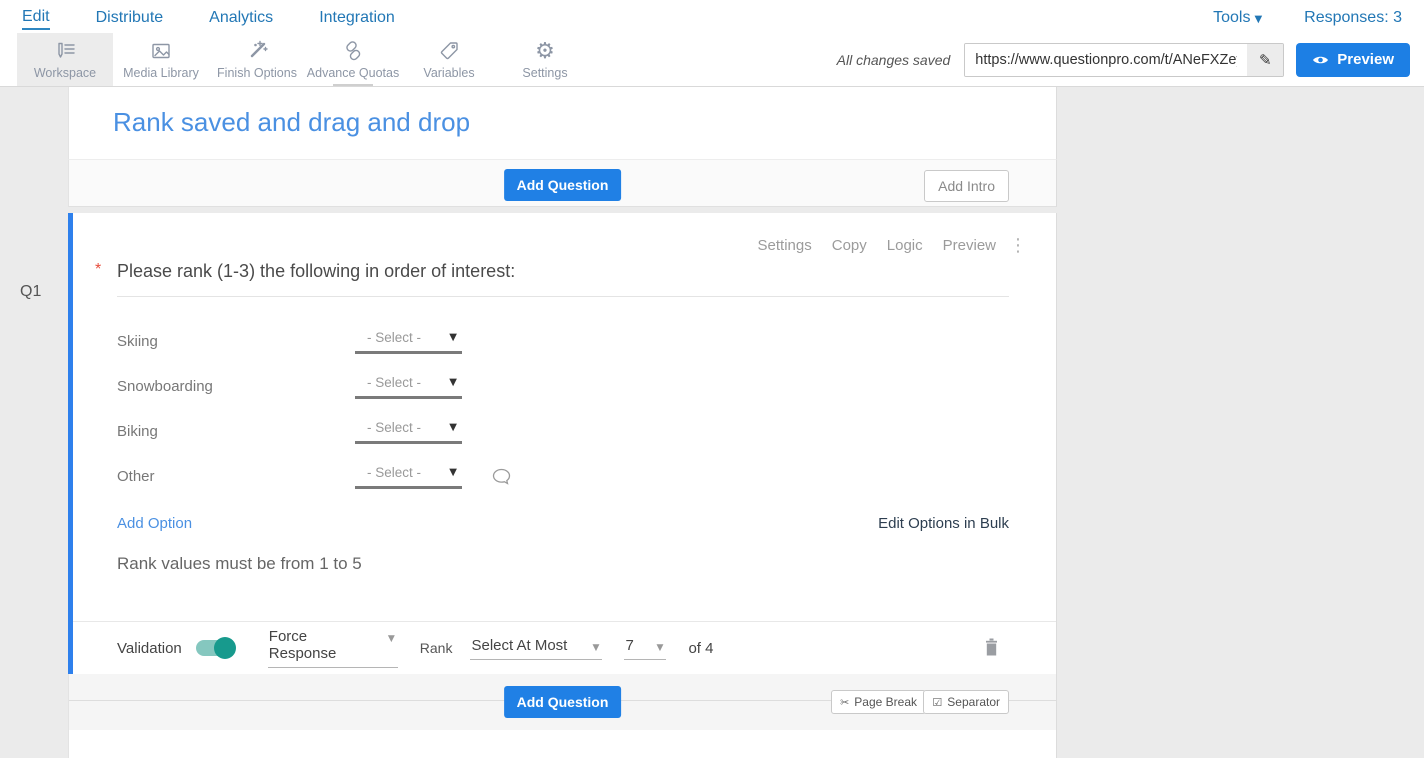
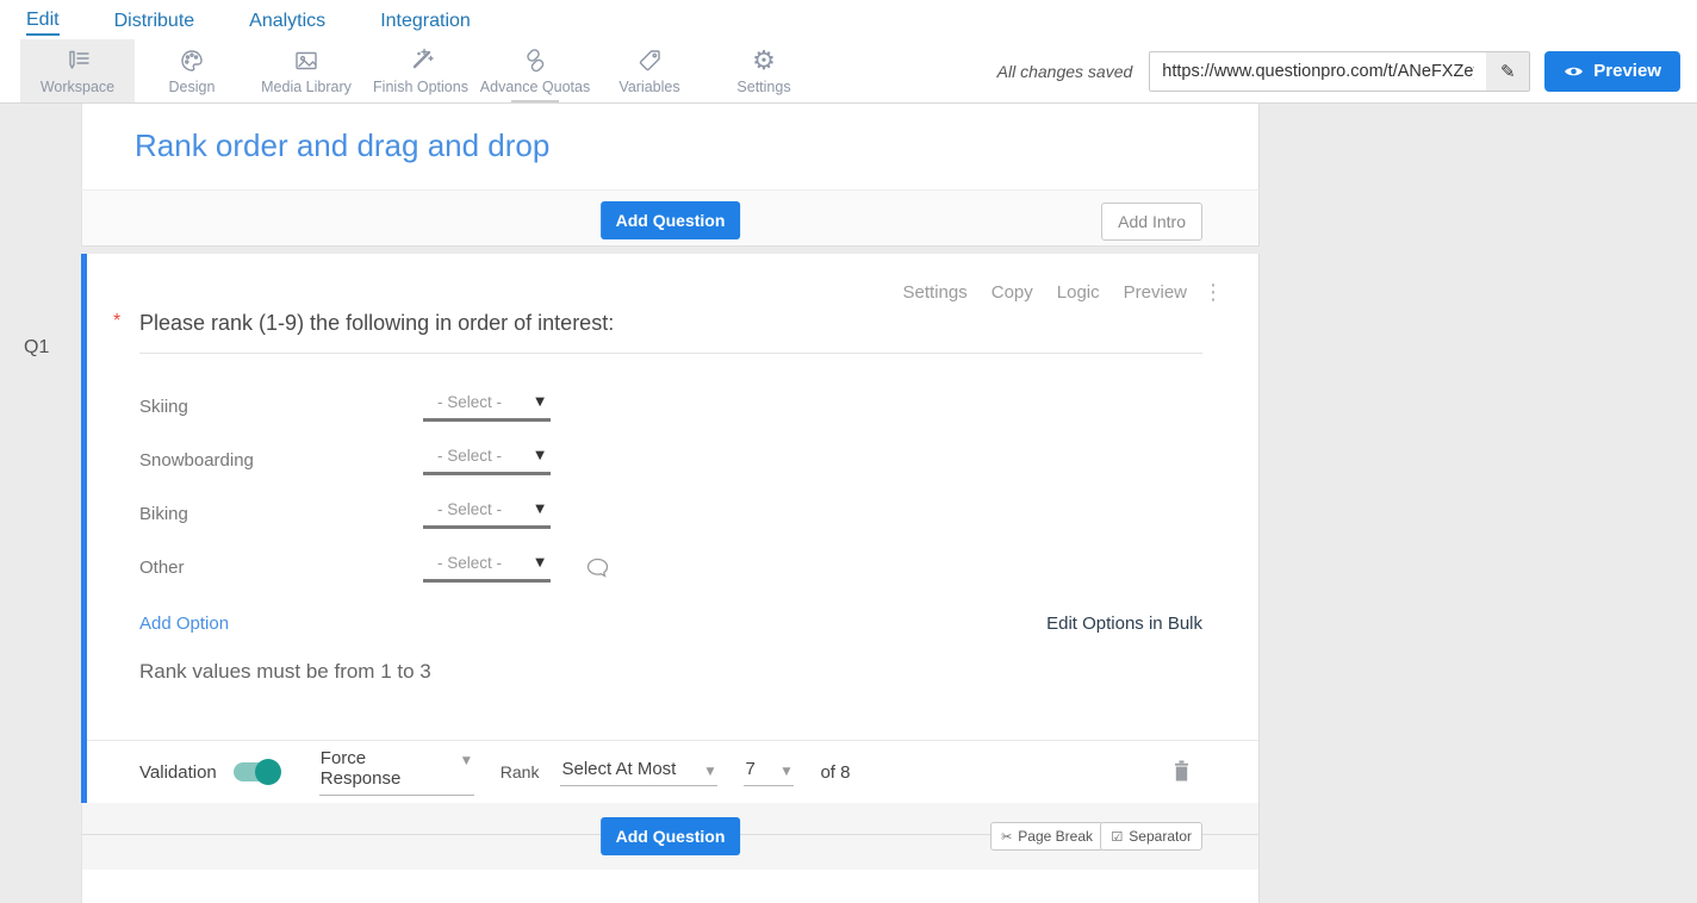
  Edit
  Distribute
  Analytics
  Integration
- Tools ▼
- Responses: 3
  Workspace
+ Design
  Media Library
  Finish Options
  Advance Quotas
  Variables
  ⚙
  Settings
  All changes saved
  https://www.questionpro.com/t/ANeFXZe
  ✎
  Preview
  Q1
- Rank saved and drag and drop
+ Rank order and drag and drop
  Add Question
  Add Intro
  Settings
  Copy
  Logic
  Preview
  ⋮
  *
- Please rank (1-3) the following in order of interest:
+ Please rank (1-9) the following in order of interest:
  Skiing
  - Select -
  ▼
  Snowboarding
  - Select -
  ▼
  Biking
  - Select -
  ▼
  Other
  - Select -
  ▼
  Add Option
  Edit Options in Bulk
- Rank values must be from 1 to 5
+ Rank values must be from 1 to 3
  Validation
  Force Response
  ▼
  Rank
  Select At Most
  ▼
  7
  ▼
- of 4
+ of 8
  Add Question
  ✂
  Page Break
  ☑
  Separator
